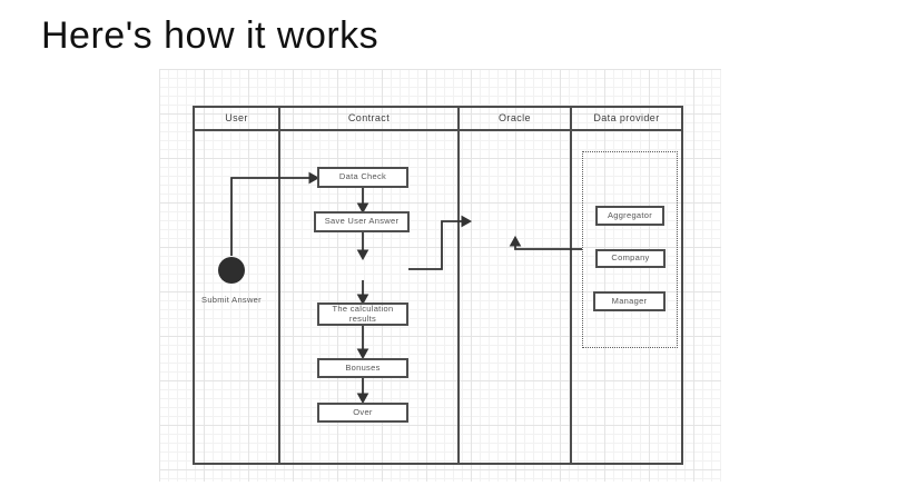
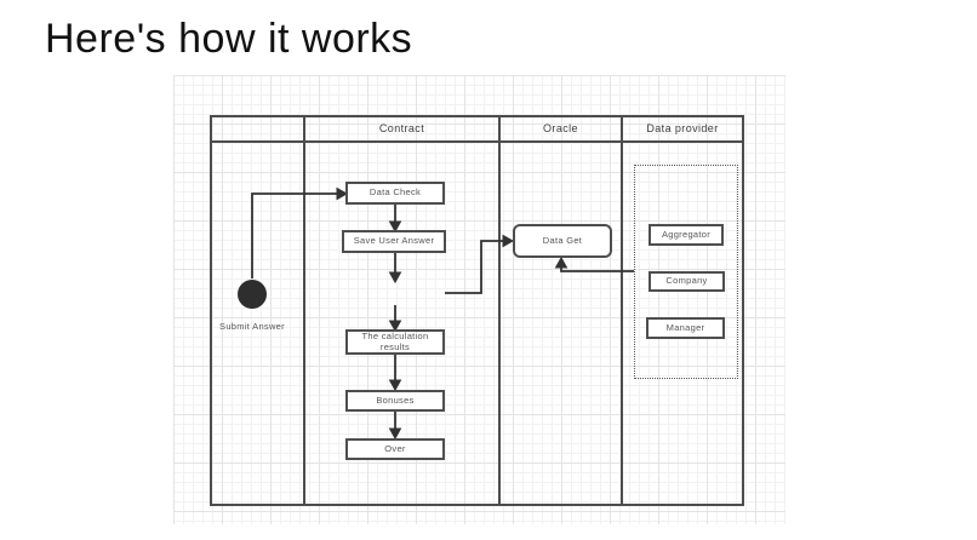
  Here's how it works
- User
  Contract
  Oracle
  Data provider
  Submit Answer
  Data Check
  Save User Answer
  The calculation results
  Bonuses
  Over
+ Data Get
  Aggregator
  Company
  Manager
